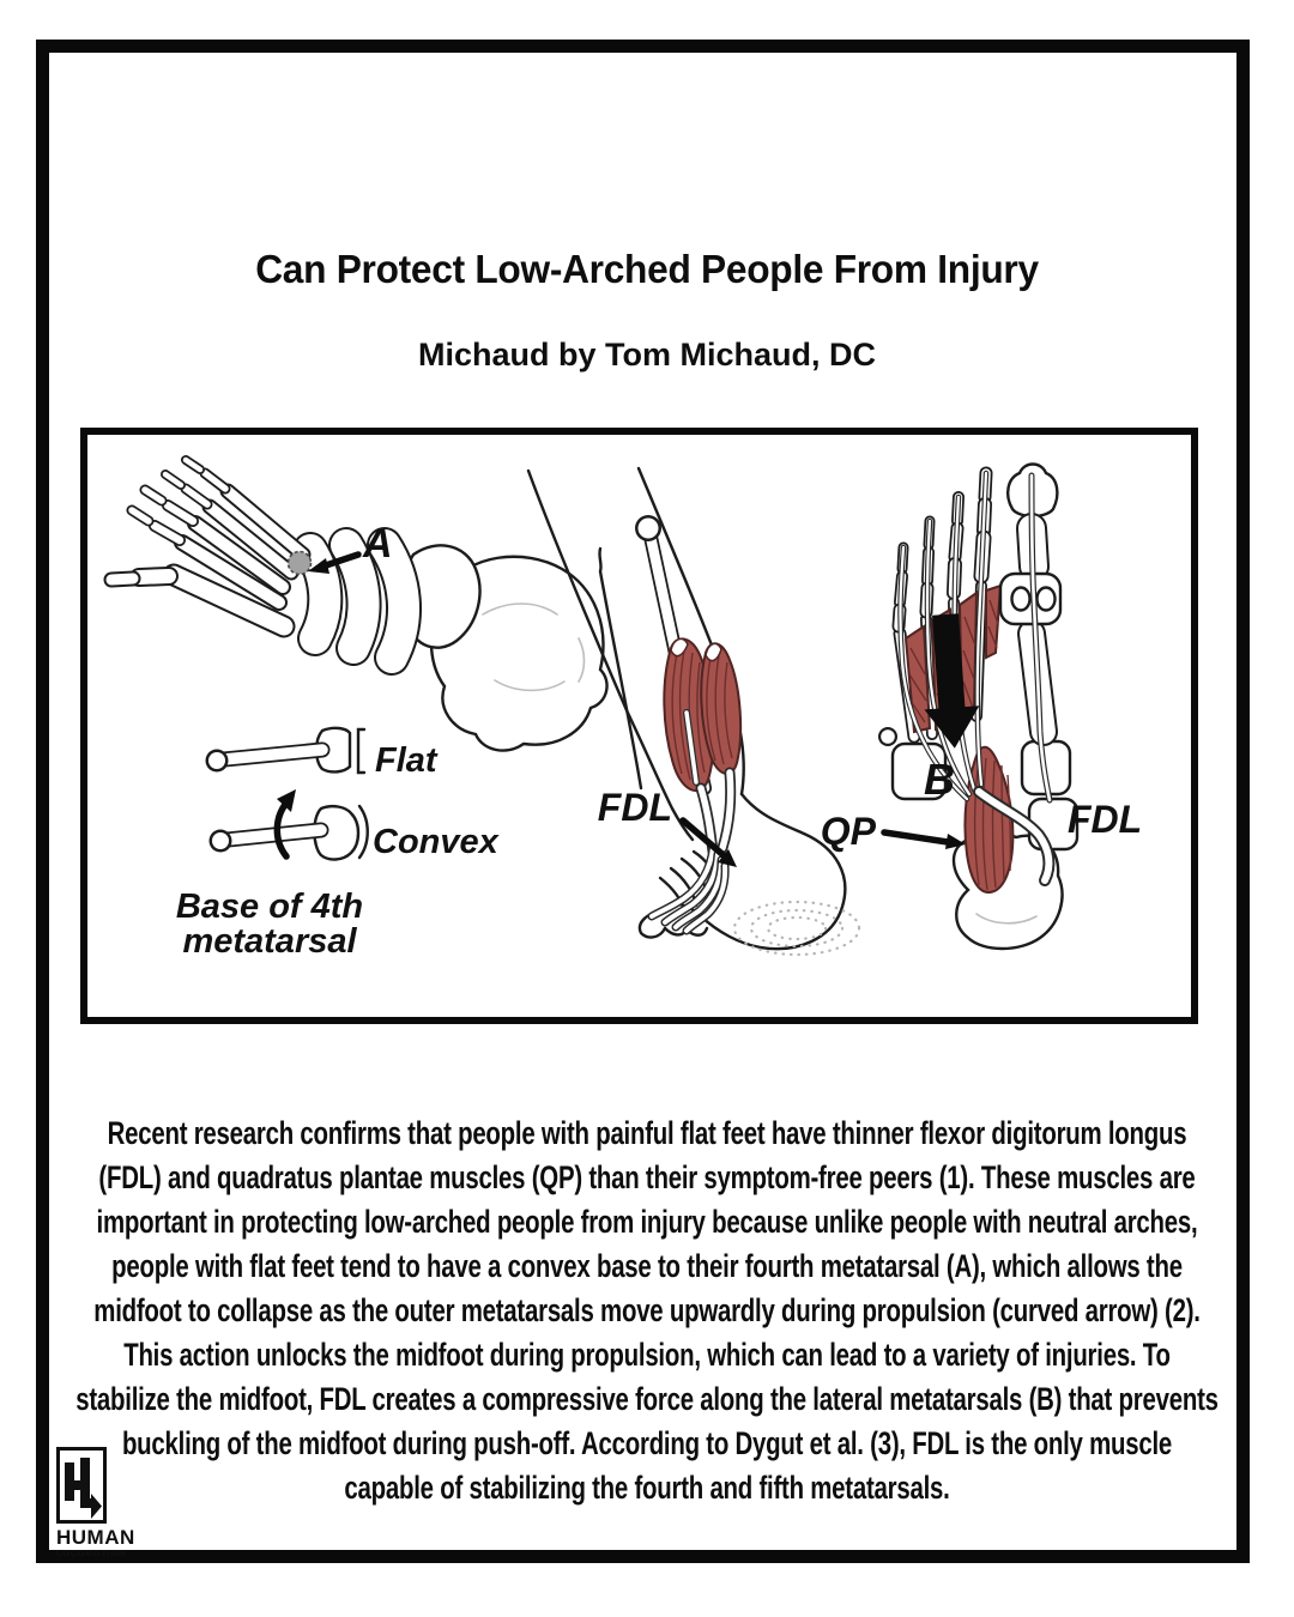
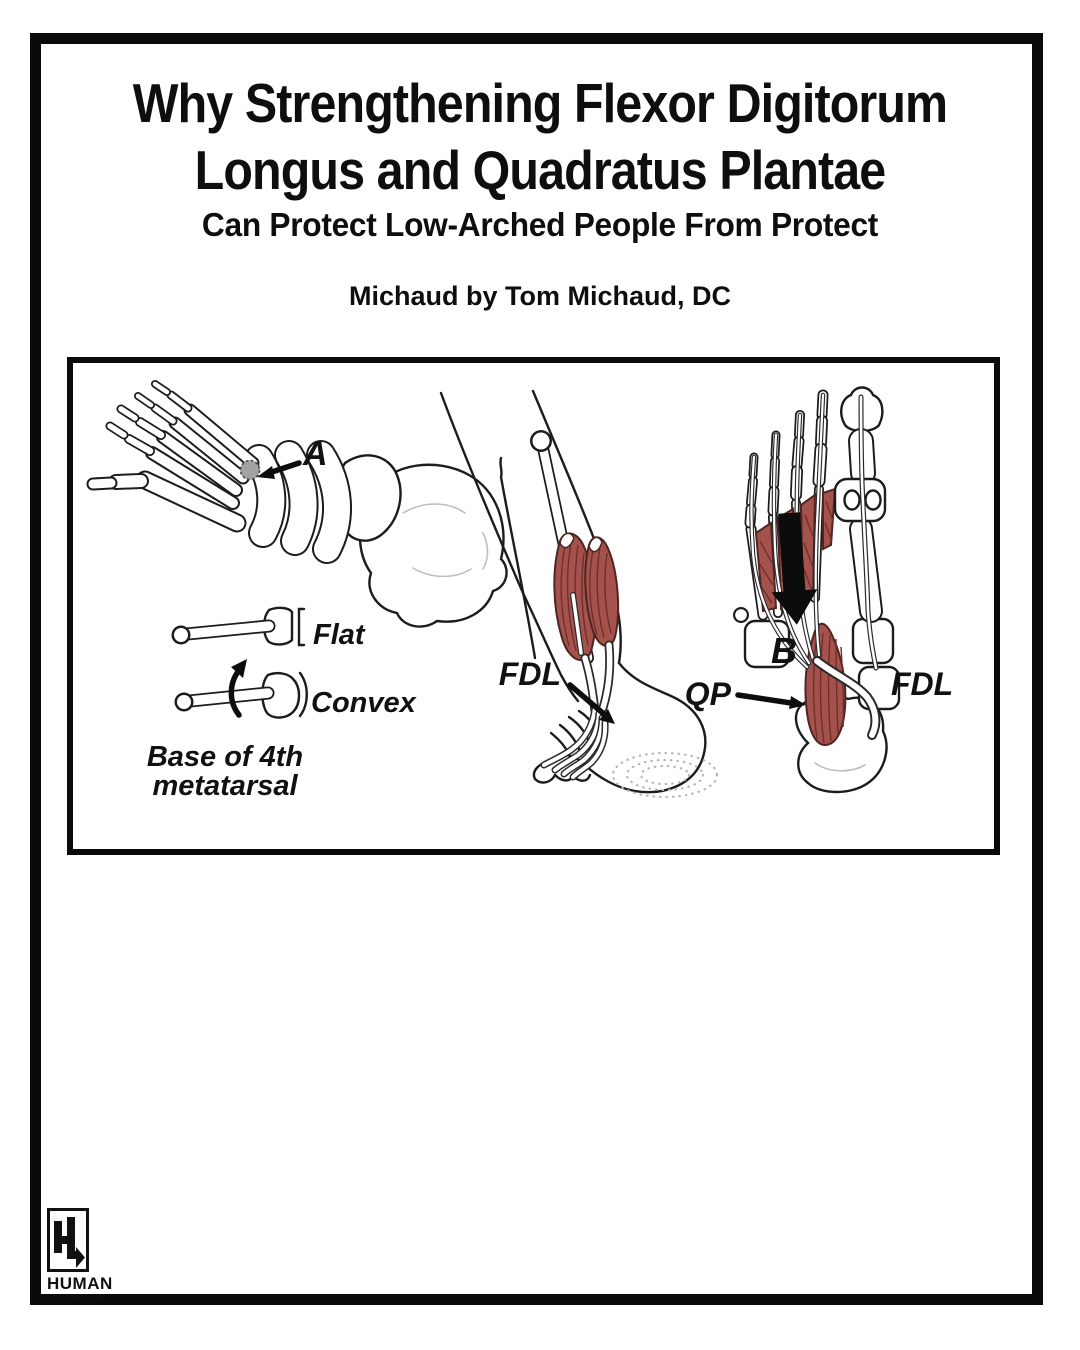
+ Why Strengthening Flexor Digitorum
+ Longus and Quadratus Plantae
- Can Protect Low-Arched People From Injury
+ Can Protect Low-Arched People From Protect
  Michaud by Tom Michaud, DC
  A
  Flat
  Convex
  Base of 4th
  metatarsal
  FDL
  B
  QP
  FDL
- Recent research confirms that people with painful flat feet have thinner flexor digitorum longus (FDL) and quadratus plantae muscles (QP) than their symptom-free peers (1). These muscles are important in protecting low-arched people from injury because unlike people with neutral arches, people with flat feet tend to have a convex base to their fourth metatarsal (A), which allows the midfoot to collapse as the outer metatarsals move upwardly during propulsion (curved arrow) (2). This action unlocks the midfoot during propulsion, which can lead to a variety of injuries. To stabilize the midfoot, FDL creates a compressive force along the lateral metatarsals (B) that prevents buckling of the midfoot during push-off. According to Dygut et al. (3), FDL is the only muscle capable of stabilizing the fourth and fifth metatarsals.
  HUMAN
